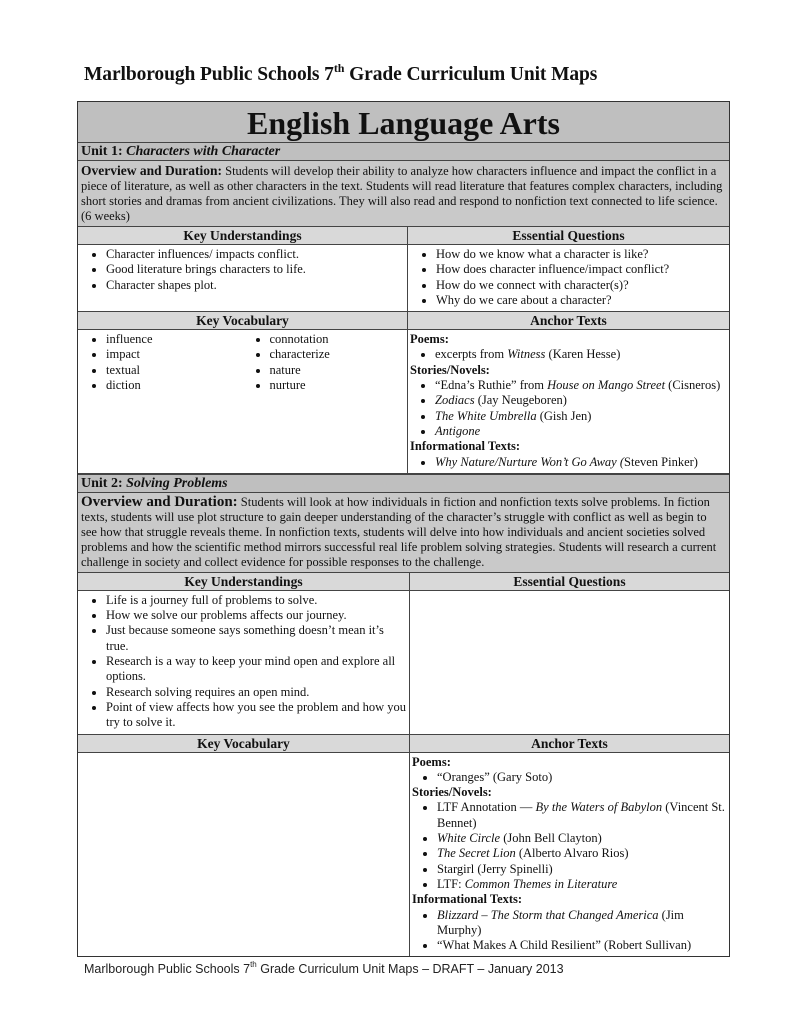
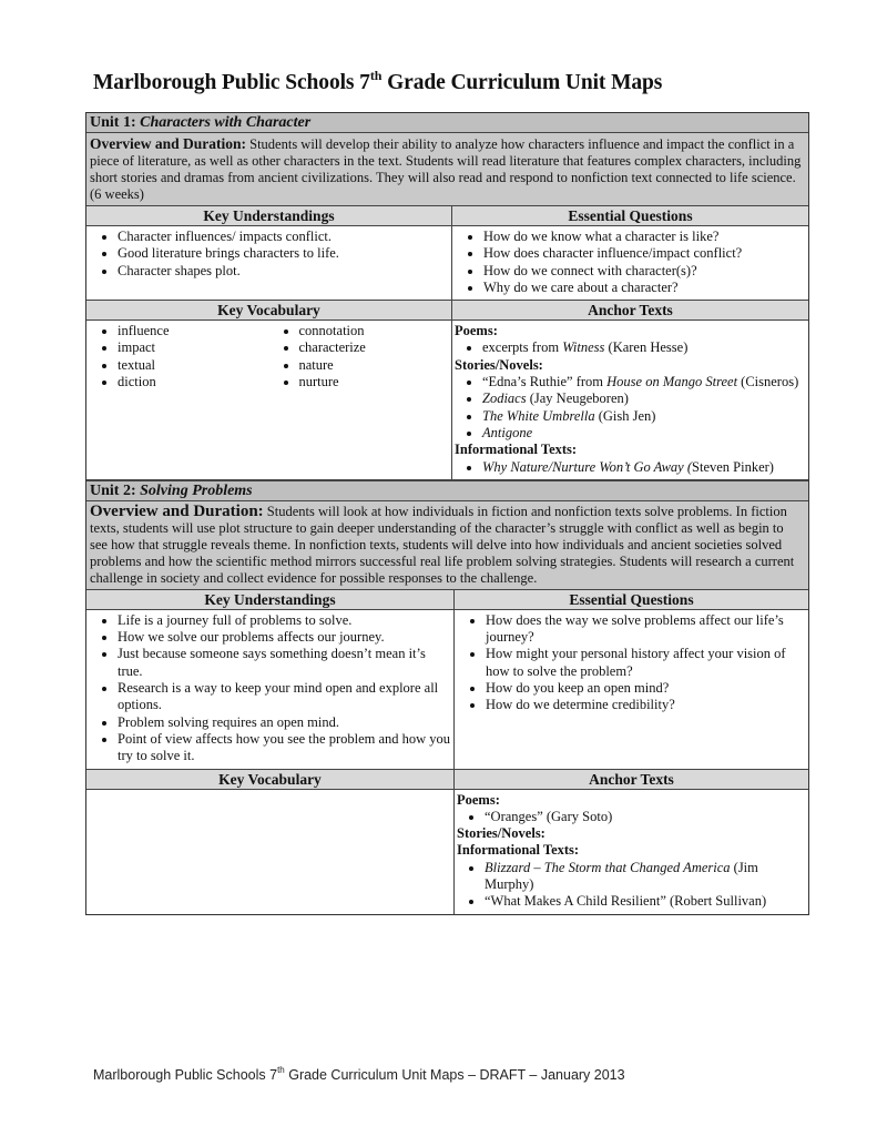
  Marlborough Public Schools 7th Grade Curriculum Unit Maps
- English Language Arts
  Unit 1: Characters with Character
  Overview and Duration: Students will develop their ability to analyze how characters influence and impact the conflict in a piece of literature, as well as other characters in the text. Students will read literature that features complex characters, including short stories and dramas from ancient civilizations. They will also read and respond to nonfiction text connected to life science. (6 weeks)
  Key Understandings
  Essential Questions
  Character influences/ impacts conflict.
  Good literature brings characters to life.
  Character shapes plot.
  How do we know what a character is like?
  How does character influence/impact conflict?
  How do we connect with character(s)?
  Why do we care about a character?
  Key Vocabulary
  Anchor Texts
  influence
  impact
  textual
  diction
  connotation
  characterize
  nature
  nurture
  Poems:
  excerpts from Witness (Karen Hesse)
  Stories/Novels:
  “Edna’s Ruthie” from House on Mango Street (Cisneros)
  Zodiacs (Jay Neugeboren)
  The White Umbrella (Gish Jen)
  Antigone
  Informational Texts:
  Why Nature/Nurture Won’t Go Away (Steven Pinker)
  Unit 2: Solving Problems
  Overview and Duration: Students will look at how individuals in fiction and nonfiction texts solve problems. In fiction texts, students will use plot structure to gain deeper understanding of the character’s struggle with conflict as well as begin to see how that struggle reveals theme. In nonfiction texts, students will delve into how individuals and ancient societies solved problems and how the scientific method mirrors successful real life problem solving strategies. Students will research a current challenge in society and collect evidence for possible responses to the challenge.
  Key Understandings
  Essential Questions
  Life is a journey full of problems to solve.
  How we solve our problems affects our journey.
  Just because someone says something doesn’t mean it’s true.
  Research is a way to keep your mind open and explore all options.
- Research solving requires an open mind.
+ Problem solving requires an open mind.
  Point of view affects how you see the problem and how you try to solve it.
+ How does the way we solve problems affect our life’s journey?
+ How might your personal history affect your vision of how to solve the problem?
+ How do you keep an open mind?
+ How do we determine credibility?
  Key Vocabulary
  Anchor Texts
  Poems:
  “Oranges” (Gary Soto)
  Stories/Novels:
- LTF Annotation — By the Waters of Babylon (Vincent St. Bennet)
- White Circle (John Bell Clayton)
- The Secret Lion (Alberto Alvaro Rios)
- Stargirl (Jerry Spinelli)
- LTF: Common Themes in Literature
  Informational Texts:
  Blizzard – The Storm that Changed America (Jim Murphy)
  “What Makes A Child Resilient” (Robert Sullivan)
  Marlborough Public Schools 7th Grade Curriculum Unit Maps – DRAFT – January 2013
